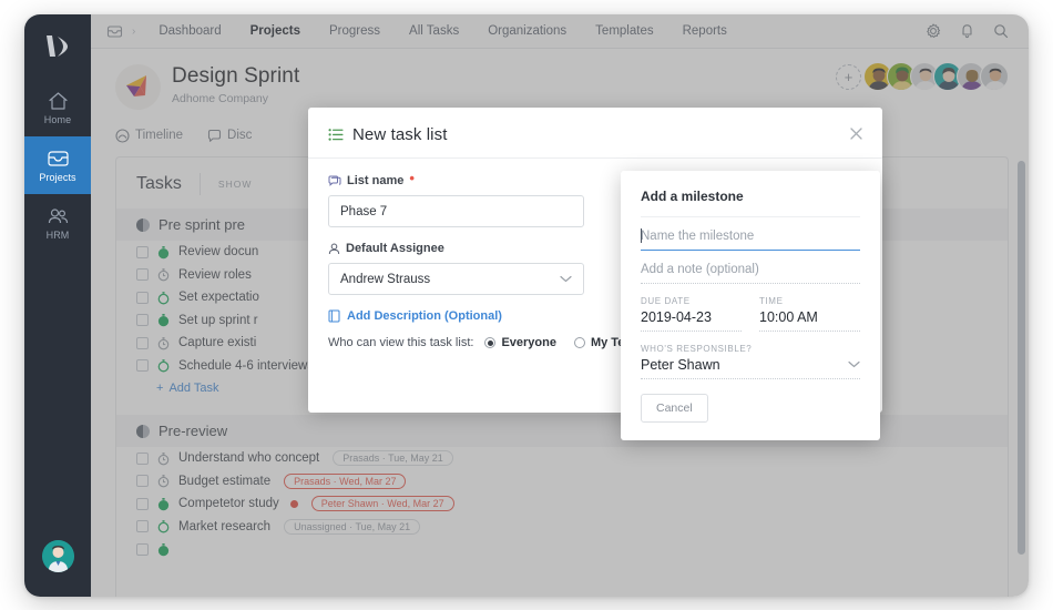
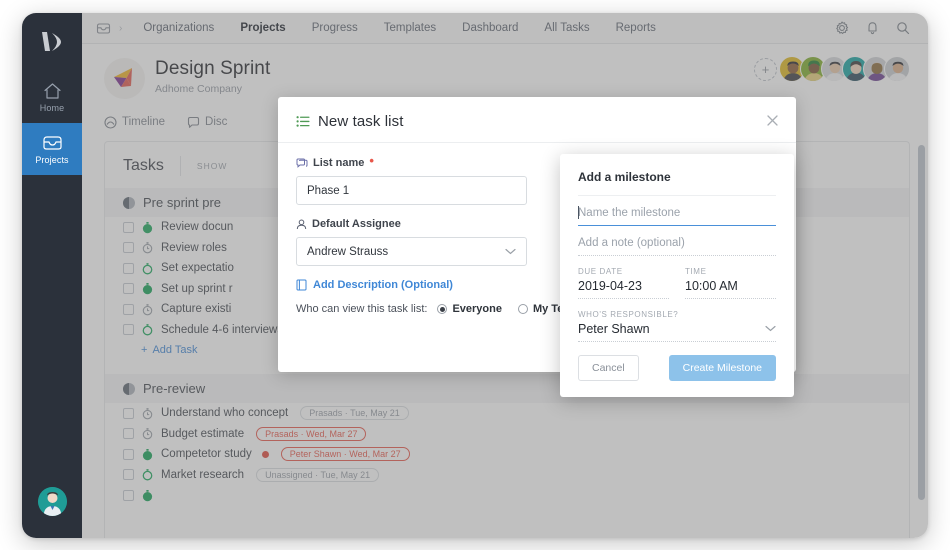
  Home
  Projects
- HRM
  ›
- Dashboard
+ Organizations
  Projects
  Progress
- All Tasks
+ Templates
- Organizations
+ Dashboard
- Templates
+ All Tasks
  Reports
  Design Sprint
  Adhome Company
  +
  Timeline
  Disc
  Tasks
  SHOW
  Pre sprint pre
  Review docun
  Review roles
  Set expectatio
  Set up sprint r
  Capture existi
  +
  Add Task
  Pre-review
  Understand who concept
  Prasads · Tue, May 21
  Budget estimate
  Prasads · Wed, Mar 27
  Competetor study
  Peter Shawn · Wed, Mar 27
  Market research
  Unassigned · Tue, May 21
  New task list
  List name
  •
- Phase 7
+ Phase 1
  Default Assignee
  Andrew Strauss
  Add Description (Optional)
  Who can view this task list:
  Everyone
  Add a milestone
  Name the milestone
  Add a note (optional)
  DUE DATE
  2019-04-23
  TIME
  10:00 AM
  WHO'S RESPONSIBLE?
  Peter Shawn
  Cancel
+ Create Milestone
